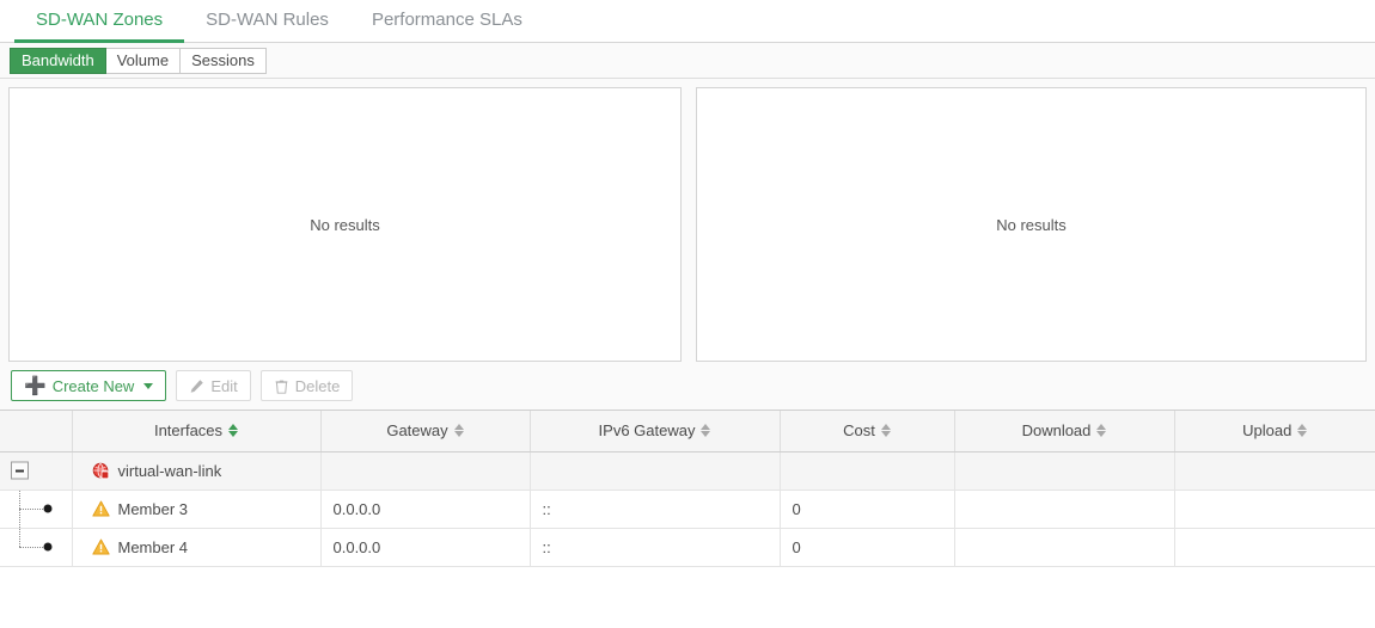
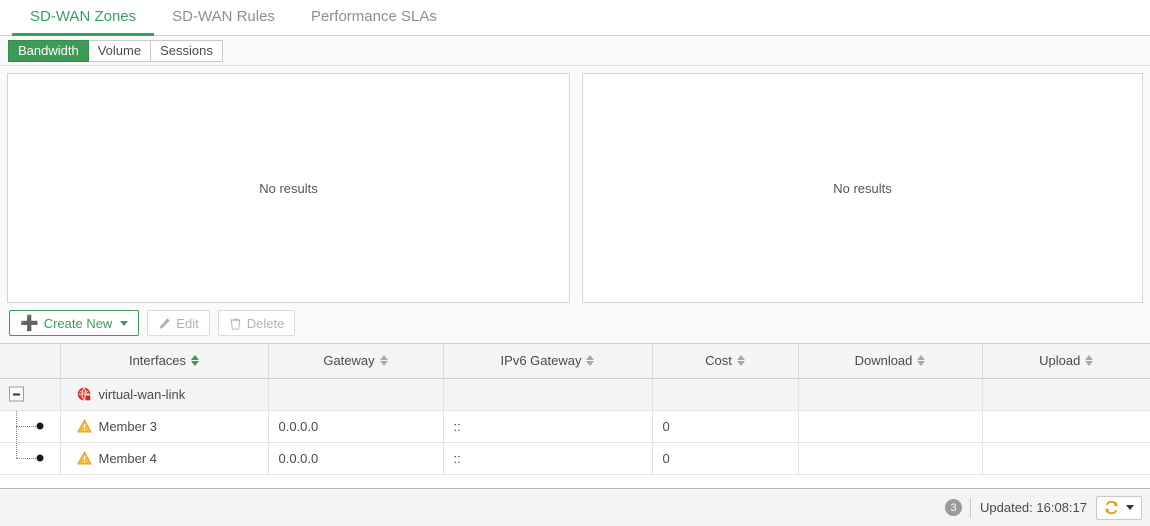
  SD-WAN Zones
  SD-WAN Rules
  Performance SLAs
  Bandwidth
  Volume
  Sessions
  No results
  No results
  ➕
  Create New
  Edit
  Delete
  	Interfaces	Gateway	IPv6 Gateway	Cost	Download	Upload
  	virtual-wan-link
  	Member 3	0.0.0.0	::	0
  	Member 4	0.0.0.0	::	0
+ 3
+ Updated: 16:08:17
